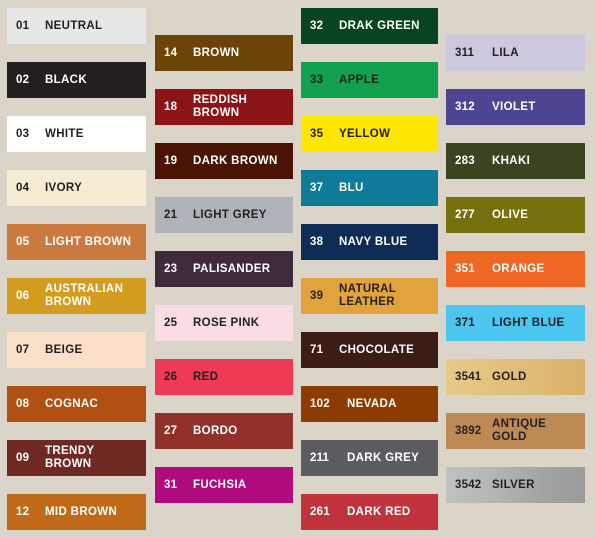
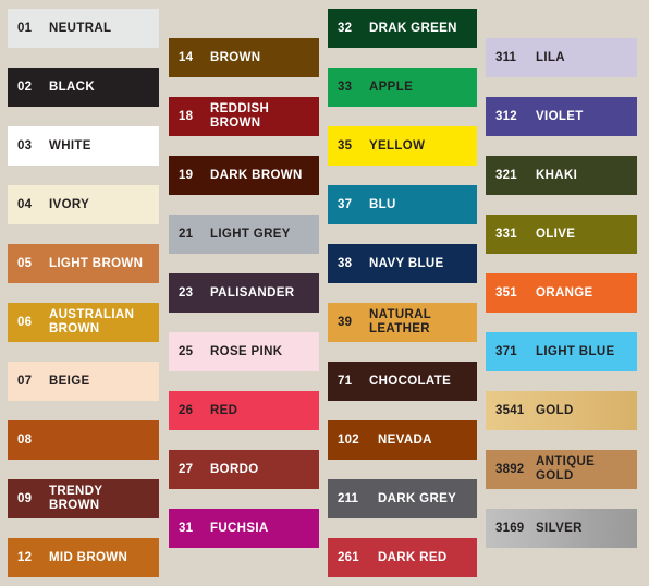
  01
  NEUTRAL
  02
  BLACK
  03
  WHITE
  04
  IVORY
  05
  LIGHT BROWN
  06
  AUSTRALIAN BROWN
  07
  BEIGE
  08
- COGNAC
  09
  TRENDY BROWN
  12
  MID BROWN
  14
  BROWN
  18
  REDDISH BROWN
  19
  DARK BROWN
  21
  LIGHT GREY
  23
  PALISANDER
  25
  ROSE PINK
  26
  RED
  27
  BORDO
  31
  FUCHSIA
  32
  DRAK GREEN
  33
  APPLE
  35
  YELLOW
  37
  BLU
  38
  NAVY BLUE
  39
  NATURAL LEATHER
  71
  CHOCOLATE
  102
  NEVADA
  211
  DARK GREY
  261
  DARK RED
  311
  LILA
  312
  VIOLET
- 283
+ 321
  KHAKI
- 277
+ 331
  OLIVE
  351
  ORANGE
  371
  LIGHT BLUE
  3541
  GOLD
  3892
  ANTIQUE GOLD
- 3542
+ 3169
  SILVER
